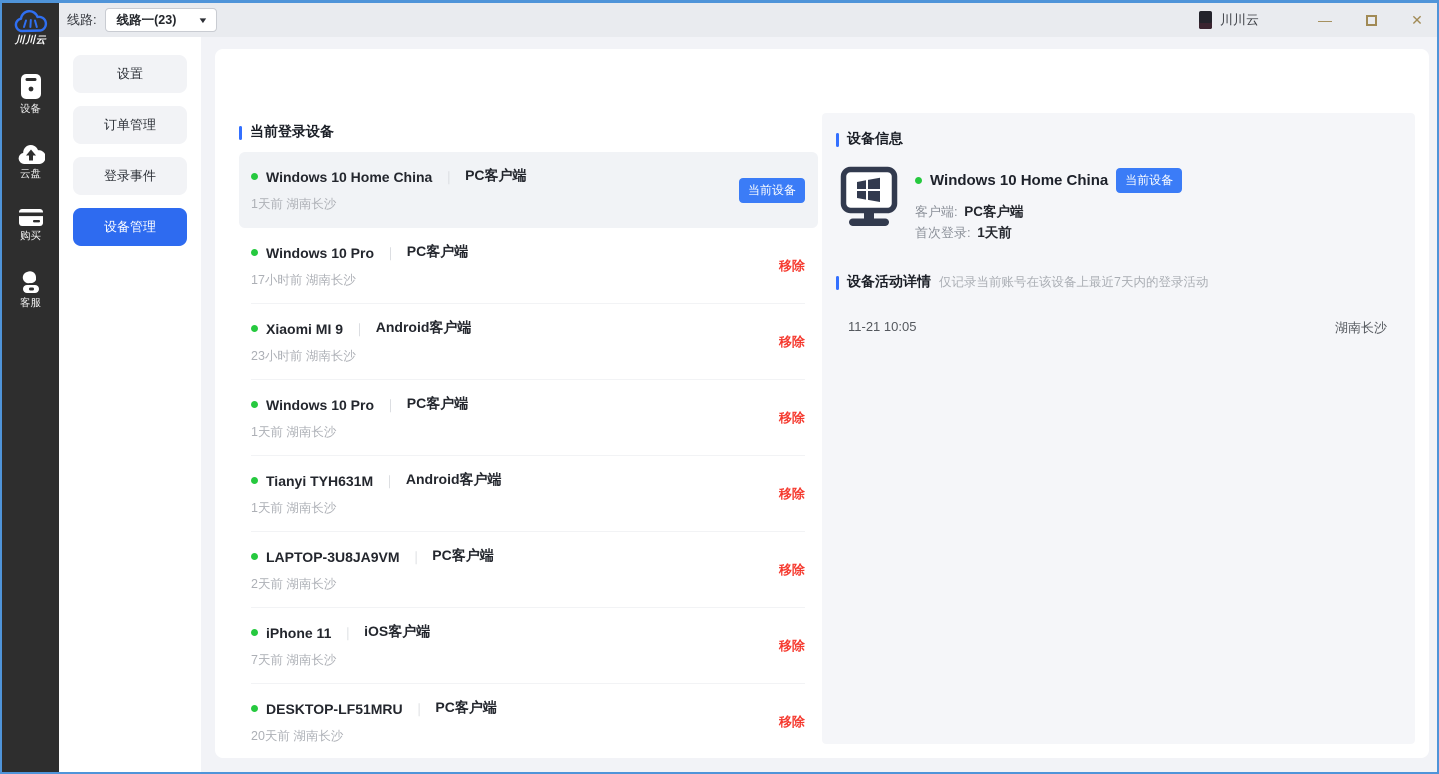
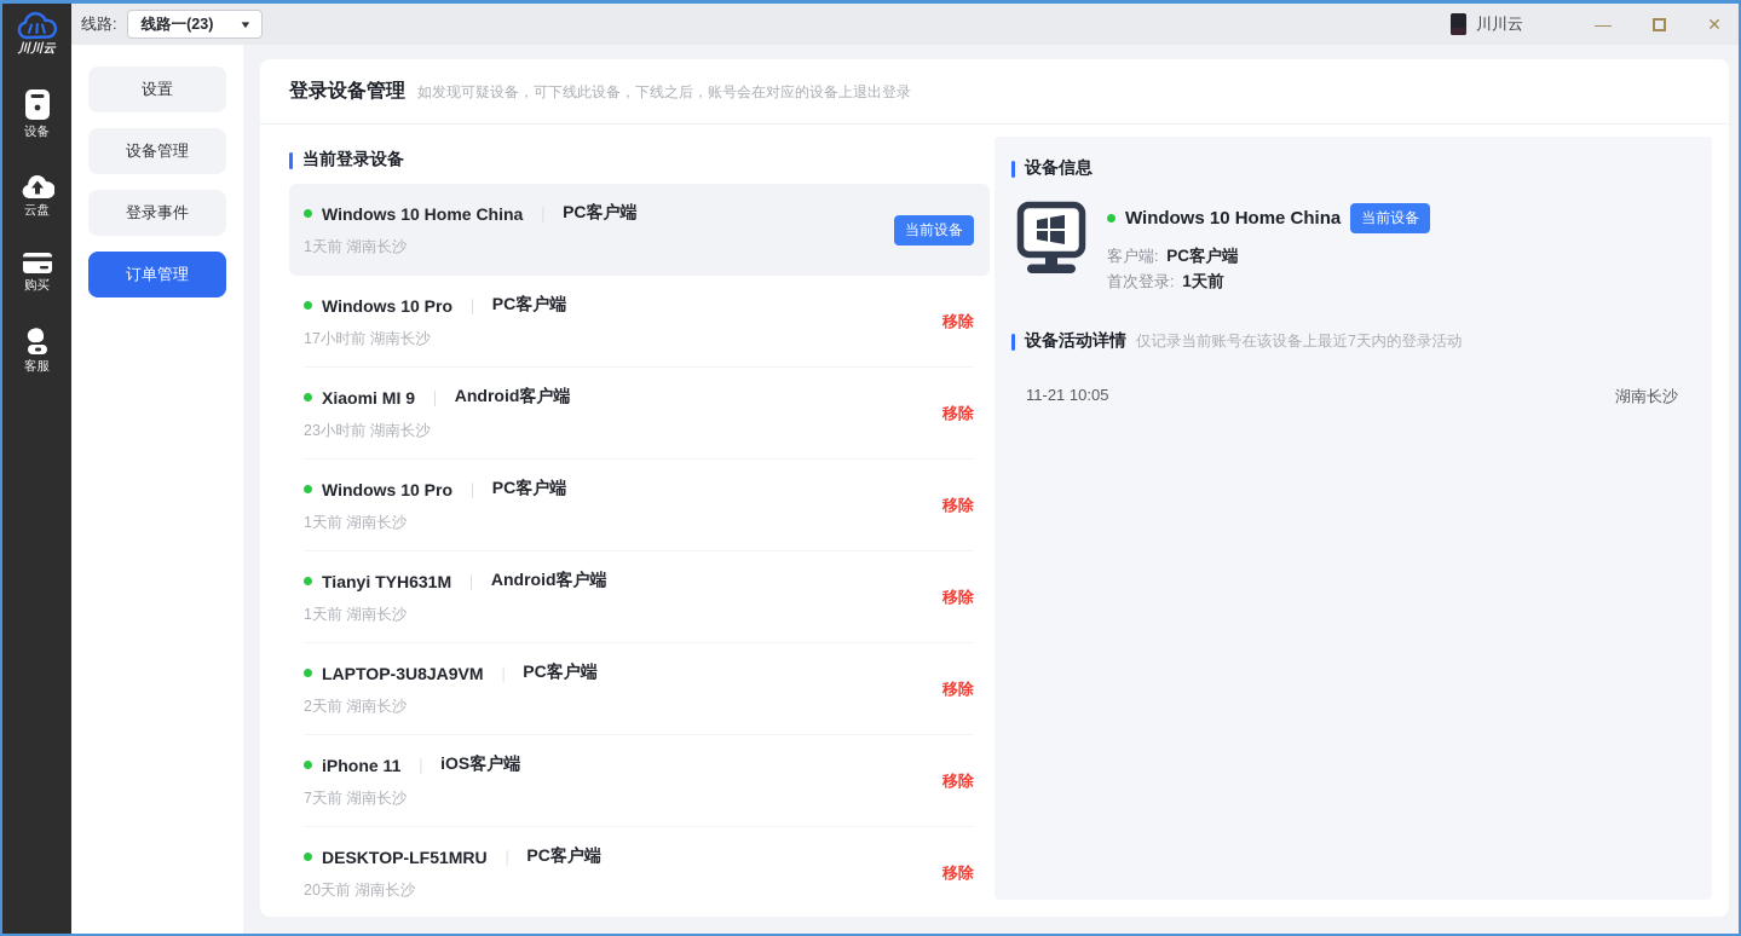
  线路:
  线路一(23)
  ▼
  川川云
  —
  ✕
  川川云
  设备
  云盘
  购买
  客服
  设置
- 订单管理
+ 设备管理
  登录事件
- 设备管理
+ 订单管理
+ 登录设备管理
+ 如发现可疑设备，可下线此设备，下线之后，账号会在对应的设备上退出登录
  当前登录设备
  Windows 10 Home China
  PC客户端
  1天前 湖南长沙
  当前设备
  Windows 10 Pro
  ｜
  PC客户端
  17小时前 湖南长沙
  移除
  Xiaomi MI 9
  ｜
  Android客户端
  23小时前 湖南长沙
  移除
  Windows 10 Pro
  ｜
  PC客户端
  1天前 湖南长沙
  移除
  Tianyi TYH631M
  ｜
  Android客户端
  1天前 湖南长沙
  移除
  LAPTOP-3U8JA9VM
  PC客户端
  2天前 湖南长沙
  移除
  iPhone 11
  iOS客户端
  7天前 湖南长沙
  移除
  DESKTOP-LF51MRU
  PC客户端
  20天前 湖南长沙
  移除
  设备信息
  Windows 10 Home China
  当前设备
  客户端: PC客户端
  首次登录: 1天前
  设备活动详情
  仅记录当前账号在该设备上最近7天内的登录活动
  11-21 10:05
  湖南长沙
